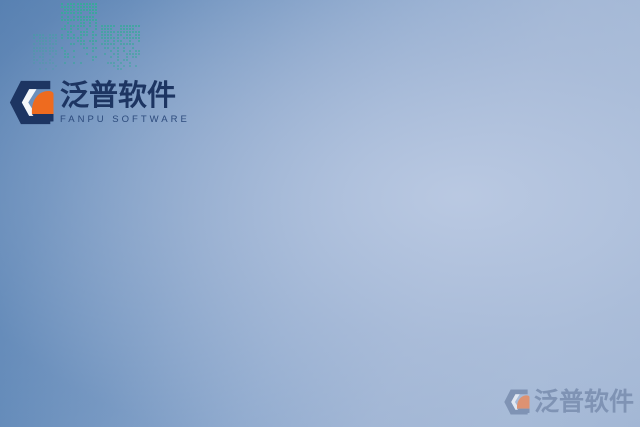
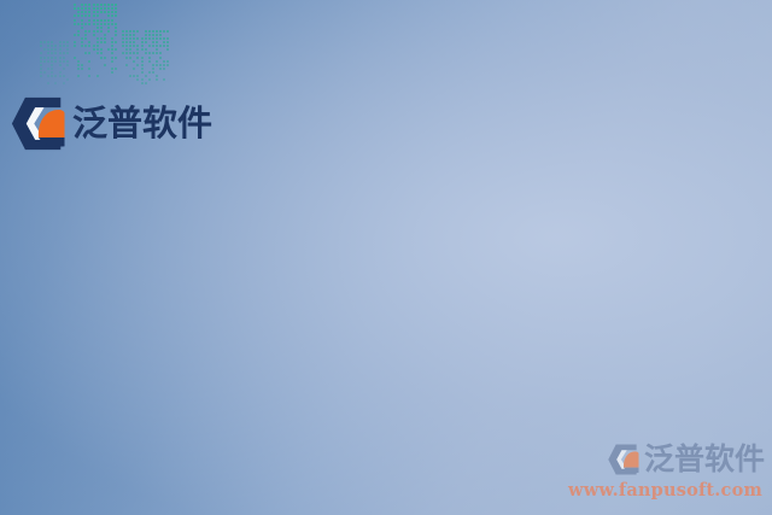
  泛普软件
- FANPU SOFTWARE
  泛普软件
+ www.fanpusoft.com
